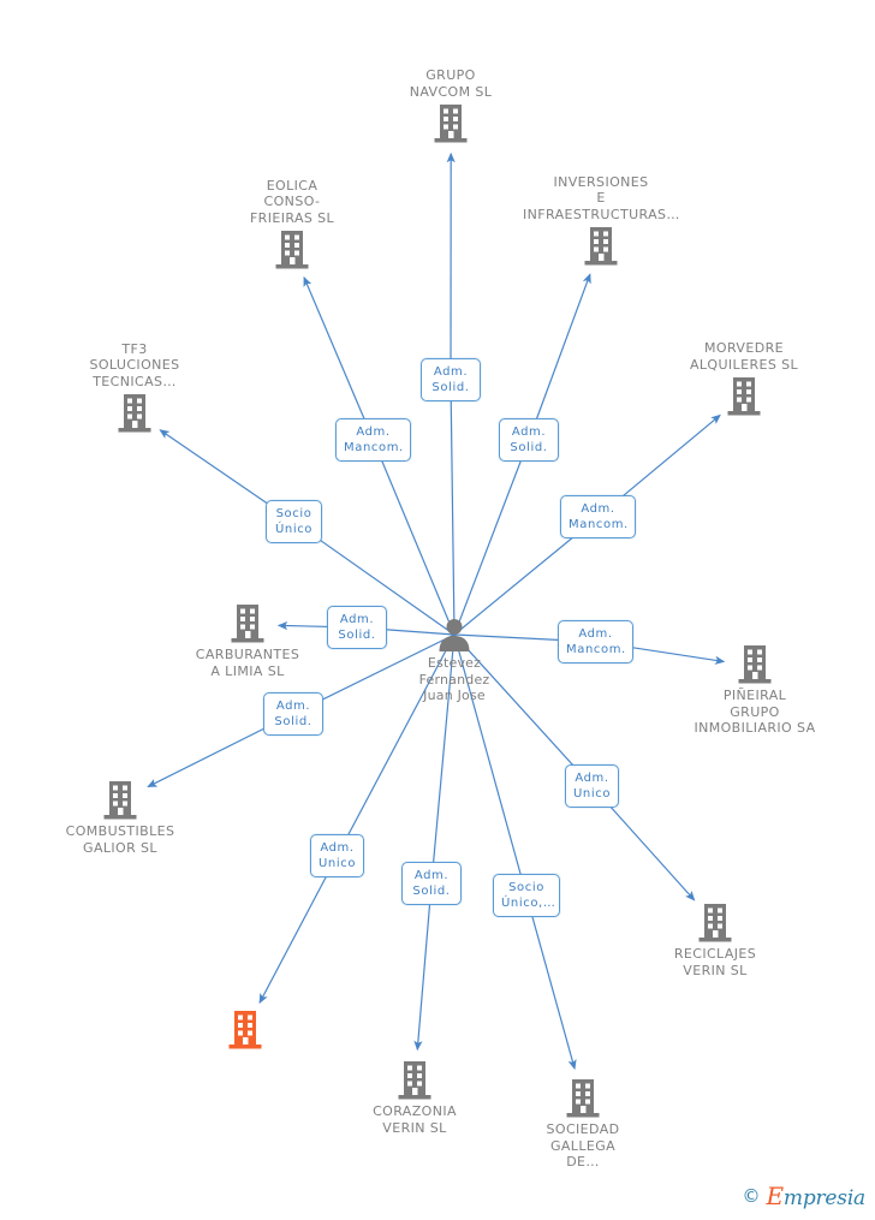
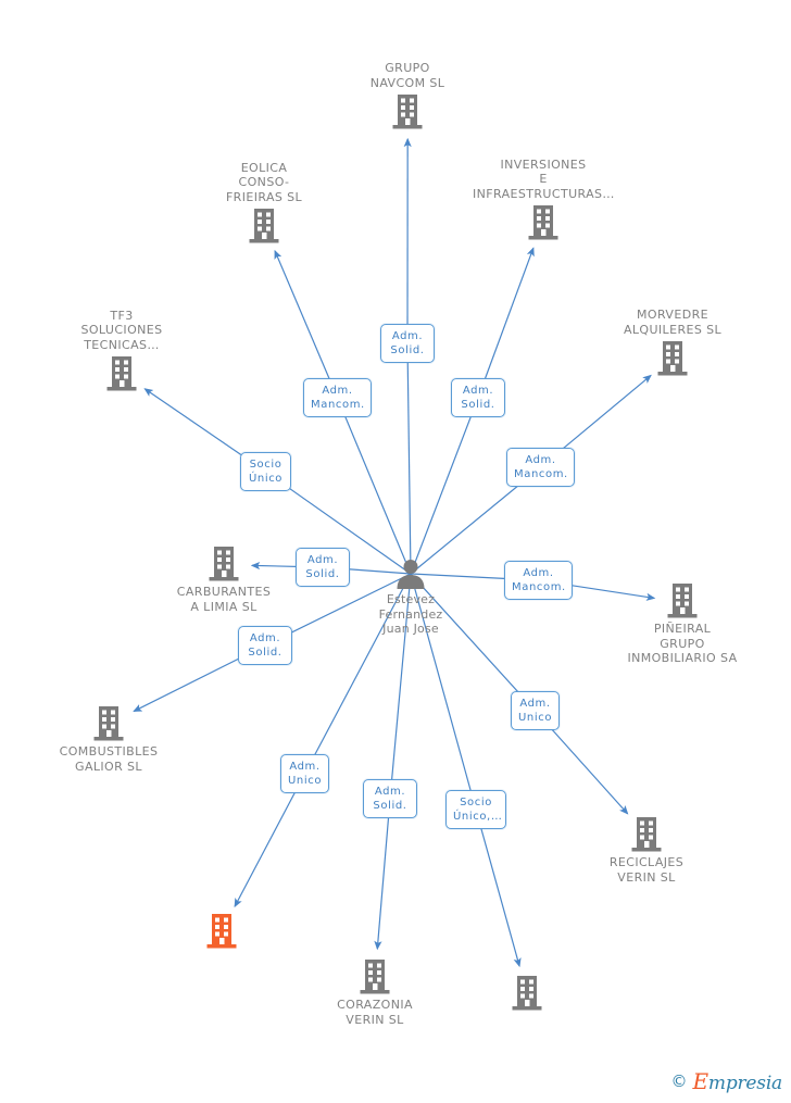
  Adm.
  Solid.
  Adm.
  Mancom.
  Adm.
  Solid.
  Socio
  Único
  Adm.
  Mancom.
  Adm.
  Solid.
  Adm.
  Mancom.
  Adm.
  Solid.
  Adm.
  Unico
  Adm.
  Unico
  Adm.
  Solid.
  Socio
  Único,…
  GRUPO
  NAVCOM SL
  EOLICA
  CONSO-
  FRIEIRAS SL
  INVERSIONES
  E
  INFRAESTRUCTURAS…
  TF3
  SOLUCIONES
  TECNICAS…
  MORVEDRE
  ALQUILERES SL
  CARBURANTES
  A LIMIA SL
  PIÑEIRAL
  GRUPO
  INMOBILIARIO SA
  COMBUSTIBLES
  GALIOR SL
  RECICLAJES
  VERIN SL
  CORAZONIA
  VERIN SL
- SOCIEDAD
- GALLEGA
- DE…
  Estevez
  Fernandez
  Juan Jose
  ©
  Empresia
